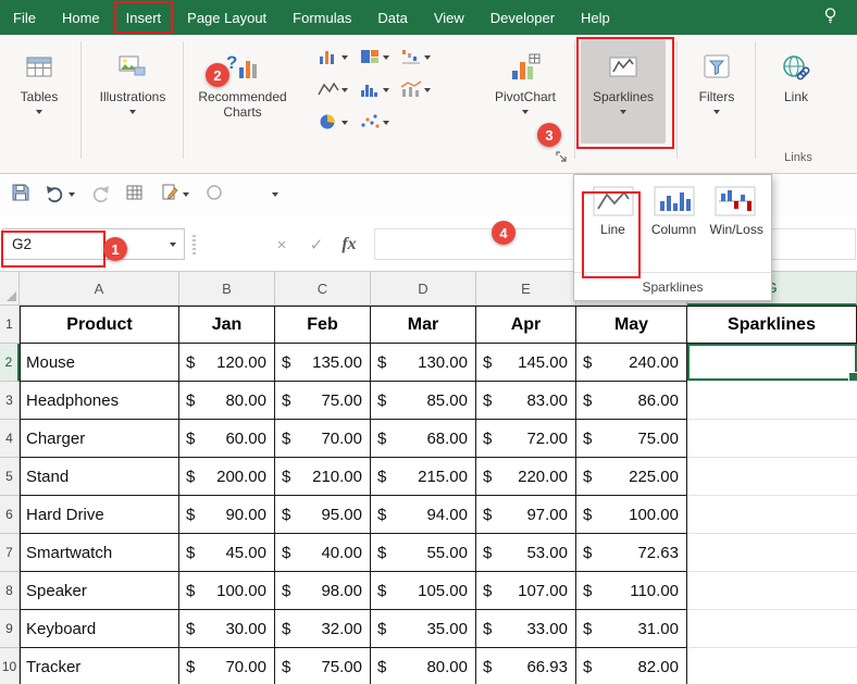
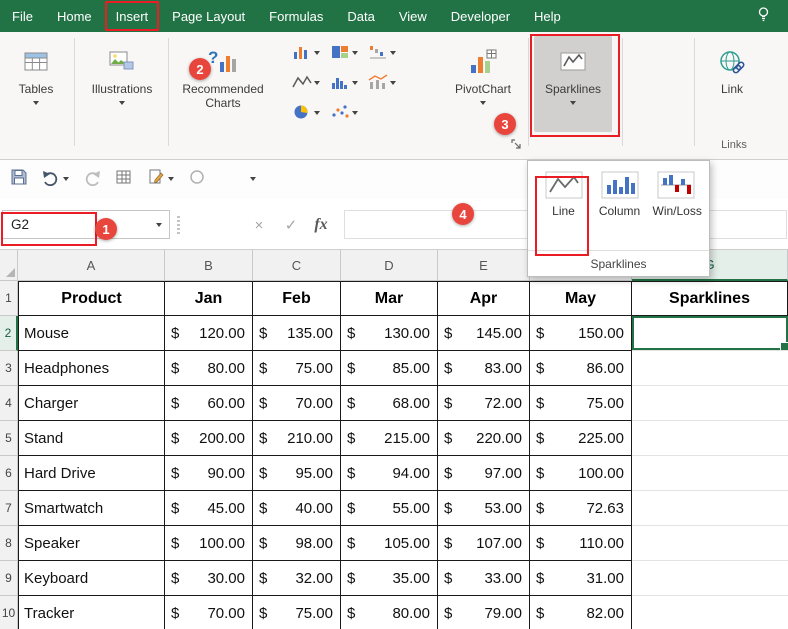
  File
  Home
  Insert
  Page Layout
  Formulas
  Data
  View
  Developer
  Help
  Tables
  Illustrations
  ?
  Recommended Charts
  PivotChart
  Sparklines
- Filters
  Link
  Links
  G2
  ×
  ✓
  fx
  A
  B
  C
  D
  E
  1
  Product
  Jan
  Feb
  Mar
  Apr
  May
  Sparklines
  2
  Mouse
  $
  120.00
  $
  135.00
  $
  130.00
  $
  145.00
  $
- 240.00
+ 150.00
  3
  Headphones
  $
  80.00
  $
  75.00
  $
  85.00
  $
  83.00
  $
  86.00
  4
  Charger
  $
  60.00
  $
  70.00
  $
  68.00
  $
  72.00
  $
  75.00
  5
  Stand
  $
  200.00
  $
  210.00
  $
  215.00
  $
  220.00
  $
  225.00
  6
  Hard Drive
  $
  90.00
  $
  95.00
  $
  94.00
  $
  97.00
  $
  100.00
  7
  Smartwatch
  $
  45.00
  $
  40.00
  $
  55.00
  $
  53.00
  $
  72.63
  8
  Speaker
  $
  100.00
  $
  98.00
  $
  105.00
  $
  107.00
  $
  110.00
  9
  Keyboard
  $
  30.00
  $
  32.00
  $
  35.00
  $
  33.00
  $
  31.00
  10
  Tracker
  $
  70.00
  $
  75.00
  $
  80.00
  $
- 66.93
+ 79.00
  $
  82.00
  Line
  Column
  Win/Loss
  Sparklines
  1
  2
  3
  4
